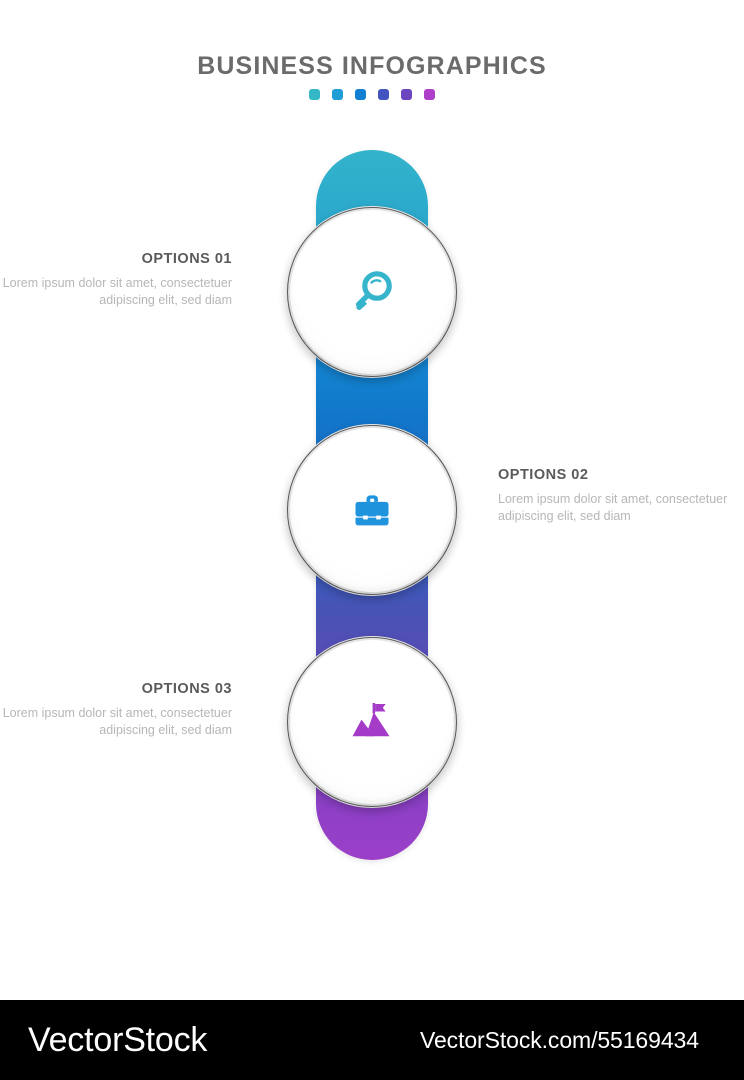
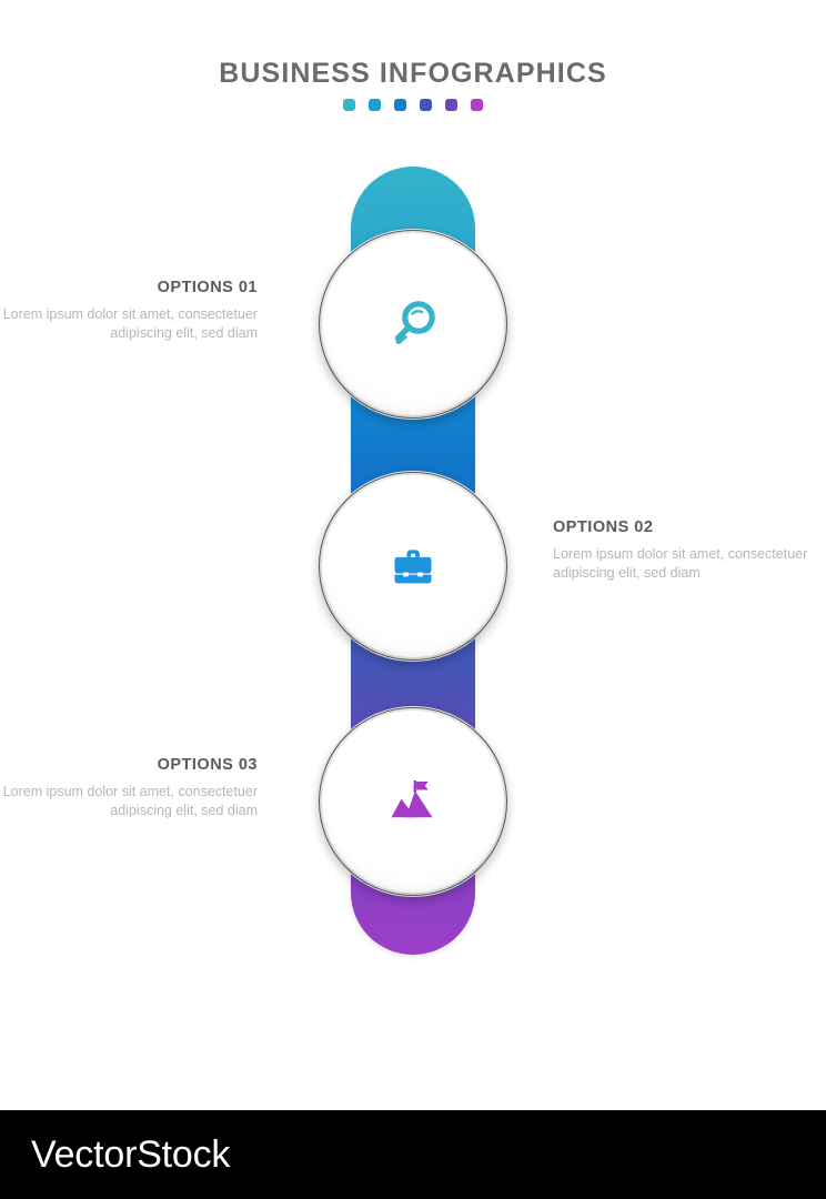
  BUSINESS INFOGRAPHICS
  OPTIONS 01
  Lorem ipsum dolor sit amet, consectetuer adipiscing elit, sed diam
  OPTIONS 02
  Lorem ipsum dolor sit amet, consectetuer adipiscing elit, sed diam
  OPTIONS 03
  Lorem ipsum dolor sit amet, consectetuer adipiscing elit, sed diam
  VectorStock
- VectorStock.com/55169434
